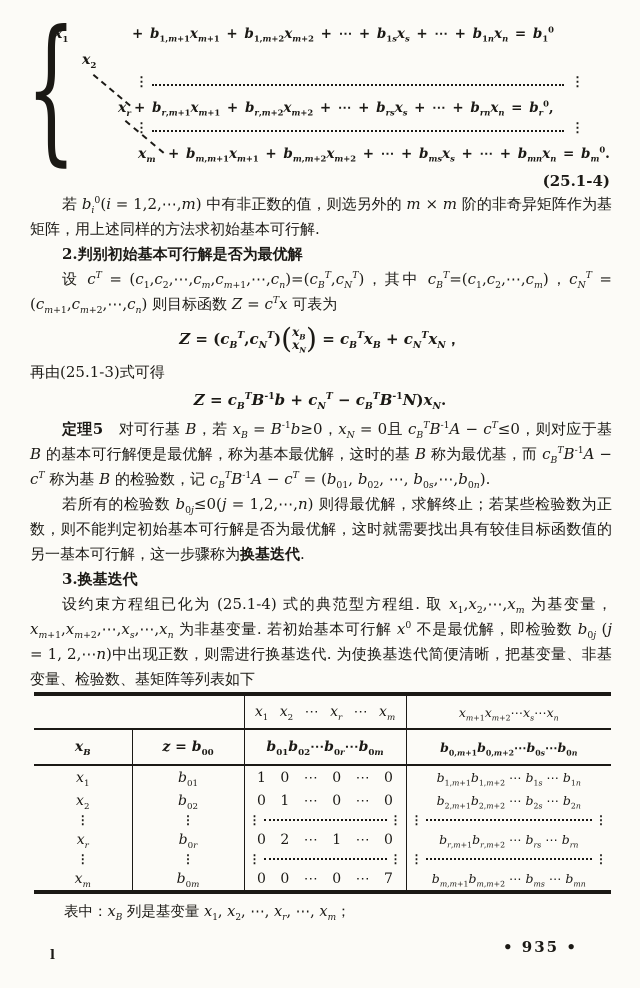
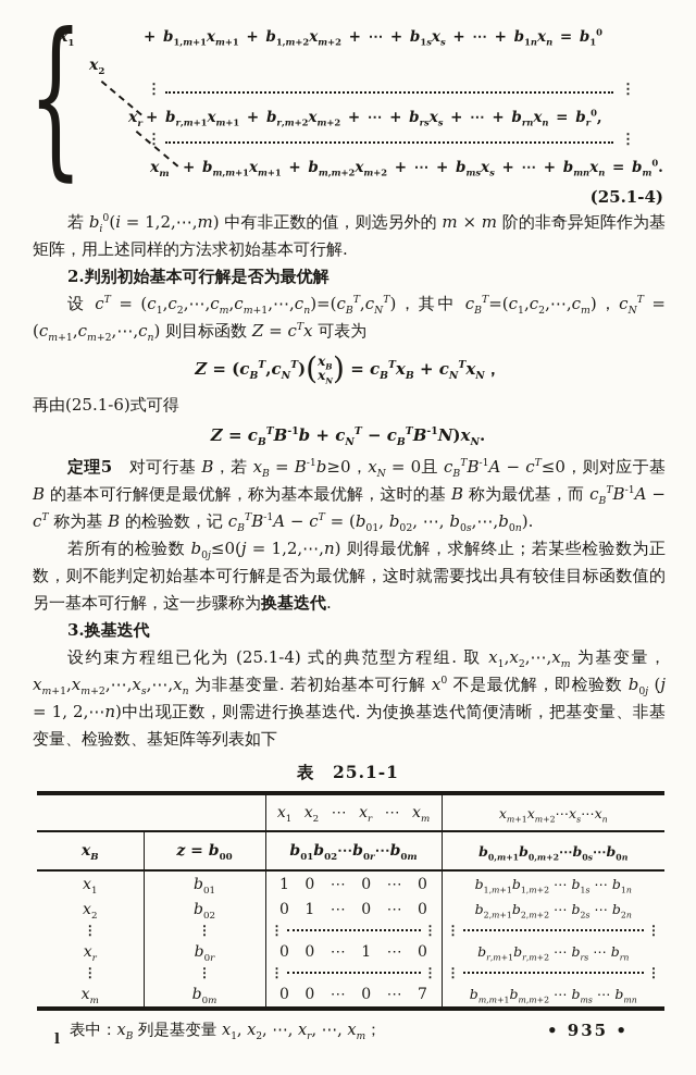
  {
  x1
  + b1,m+1xm+1 + b1,m+2xm+2 + ⋯ + b1sxs + ⋯ + b1nxn = b10
  x2
  ⋮
  ⋮
  xr
  + br,m+1xm+1 + br,m+2xm+2 + ⋯ + brsxs + ⋯ + brnxn = br0,
  ⋮
  ⋮
  xm
  + bm,m+1xm+1 + bm,m+2xm+2 + ⋯ + bmsxs + ⋯ + bmnxn = bm0.
  (25.1-4)
  若 bi0(i = 1,2,⋯,m) 中有非正数的值，则选另外的 m × m 阶的非奇异矩阵作为基矩阵，用上述同样的方法求初始基本可行解.
  2.判别初始基本可行解是否为最优解
  设 cT = (c1,c2,⋯,cm,cm+1,⋯,cn)=(cBT,cNT)，其中 cBT=(c1,c2,⋯,cm)，cNT = (cm+1,cm+2,⋯,cn) 则目标函数 Z = cTx 可表为
  Z = (cBT,cNT)(
  xB
  xN
  ) = cBTxB + cNTxN，
- 再由(25.1-3)式可得
+ 再由(25.1-6)式可得
  Z = cBTB-1b + cNT − cBTB-1N)xN.
  定理5 对可行基 B，若 xB = B-1b≥0，xN = 0且 cBTB-1A − cT≤0，则对应于基 B 的基本可行解便是最优解，称为基本最优解，这时的基 B 称为最优基，而 cBTB-1A − cT 称为基 B 的检验数，记 cBTB-1A − cT = (b01, b02, ⋯, b0s,⋯,b0n).
  若所有的检验数 b0j≤0(j = 1,2,⋯,n) 则得最优解，求解终止；若某些检验数为正数，则不能判定初始基本可行解是否为最优解，这时就需要找出具有较佳目标函数值的另一基本可行解，这一步骤称为换基迭代.
  3.换基迭代
  设约束方程组已化为 (25.1-4) 式的典范型方程组. 取 x1,x2,⋯,xm 为基变量， xm+1,xm+2,⋯,xs,⋯,xn 为非基变量. 若初始基本可行解 x0 不是最优解，即检验数 b0j (j = 1, 2,⋯n)中出现正数，则需进行换基迭代. 为使换基迭代简便清晰，把基变量、非基变量、检验数、基矩阵等列表如下
+ 表 25.1-1
  	x1 x2 ⋯ xr ⋯ xm	xm+1xm+2⋯xs⋯xn
  xB	z = b00	b01b02⋯b0r⋯b0m	b0,m+1b0,m+2⋯b0s⋯b0n
  x1	b01	1 0 ⋯ 0 ⋯ 0	b1,m+1b1,m+2 ⋯ b1s ⋯ b1n
  x2	b02	0 1 ⋯ 0 ⋯ 0	b2,m+1b2,m+2 ⋯ b2s ⋯ b2n
  ⋮	⋮	⋮ ⋮	⋮ ⋮
- xr	b0r	0 2 ⋯ 1 ⋯ 0	br,m+1br,m+2 ⋯ brs ⋯ brn
+ xr	b0r	0 0 ⋯ 1 ⋯ 0	br,m+1br,m+2 ⋯ brs ⋯ brn
  ⋮	⋮	⋮ ⋮	⋮ ⋮
  xm	b0m	0 0 ⋯ 0 ⋯ 7	bm,m+1bm,m+2 ⋯ bms ⋯ bmn
  表中：xB 列是基变量 x1, x2, ⋯, xr, ⋯, xm；
  l
  • 935 •
